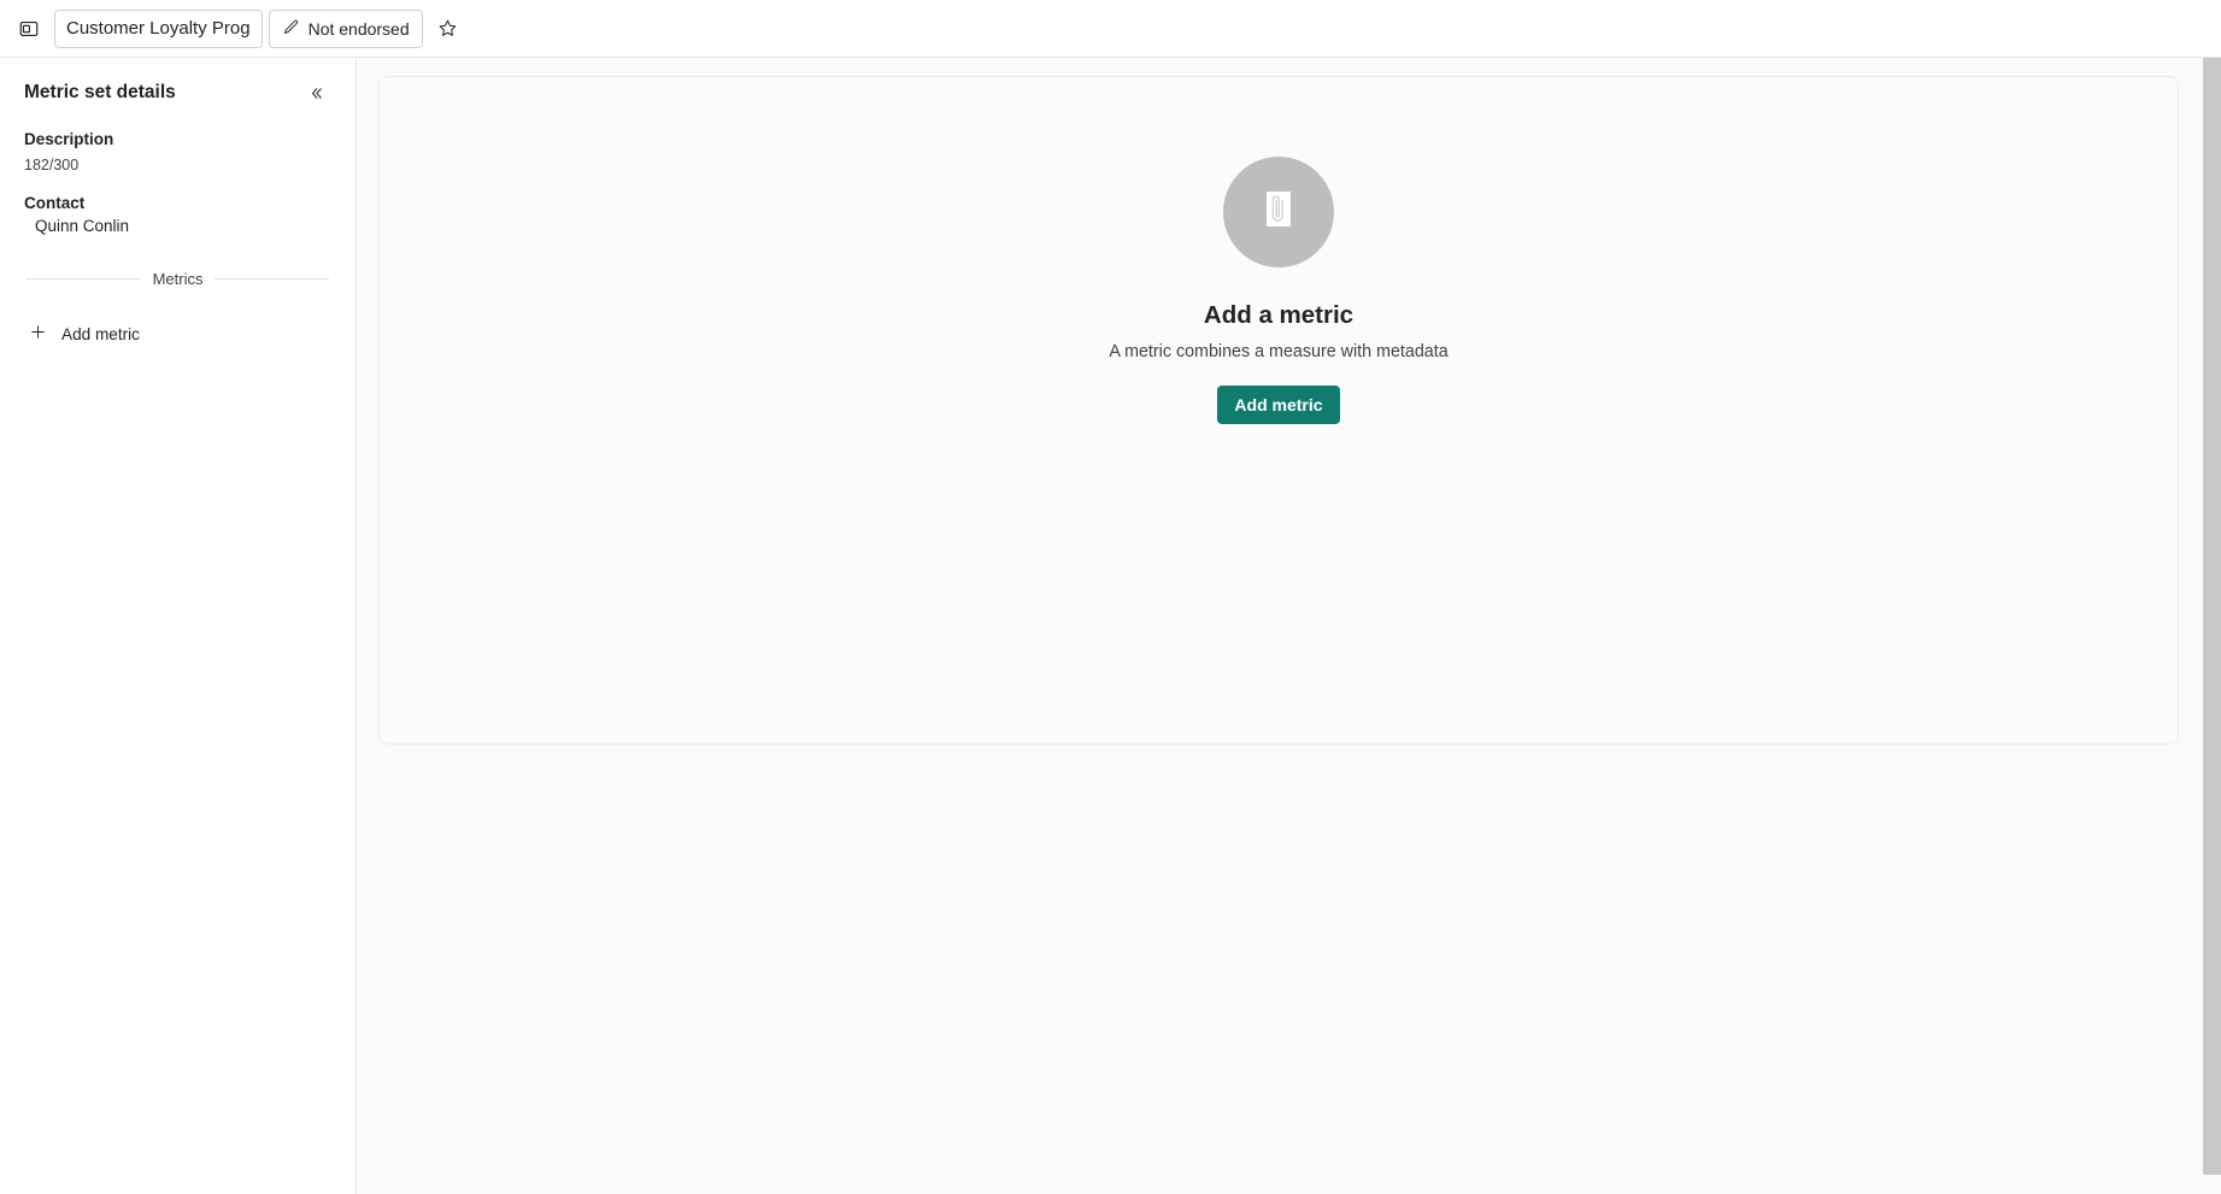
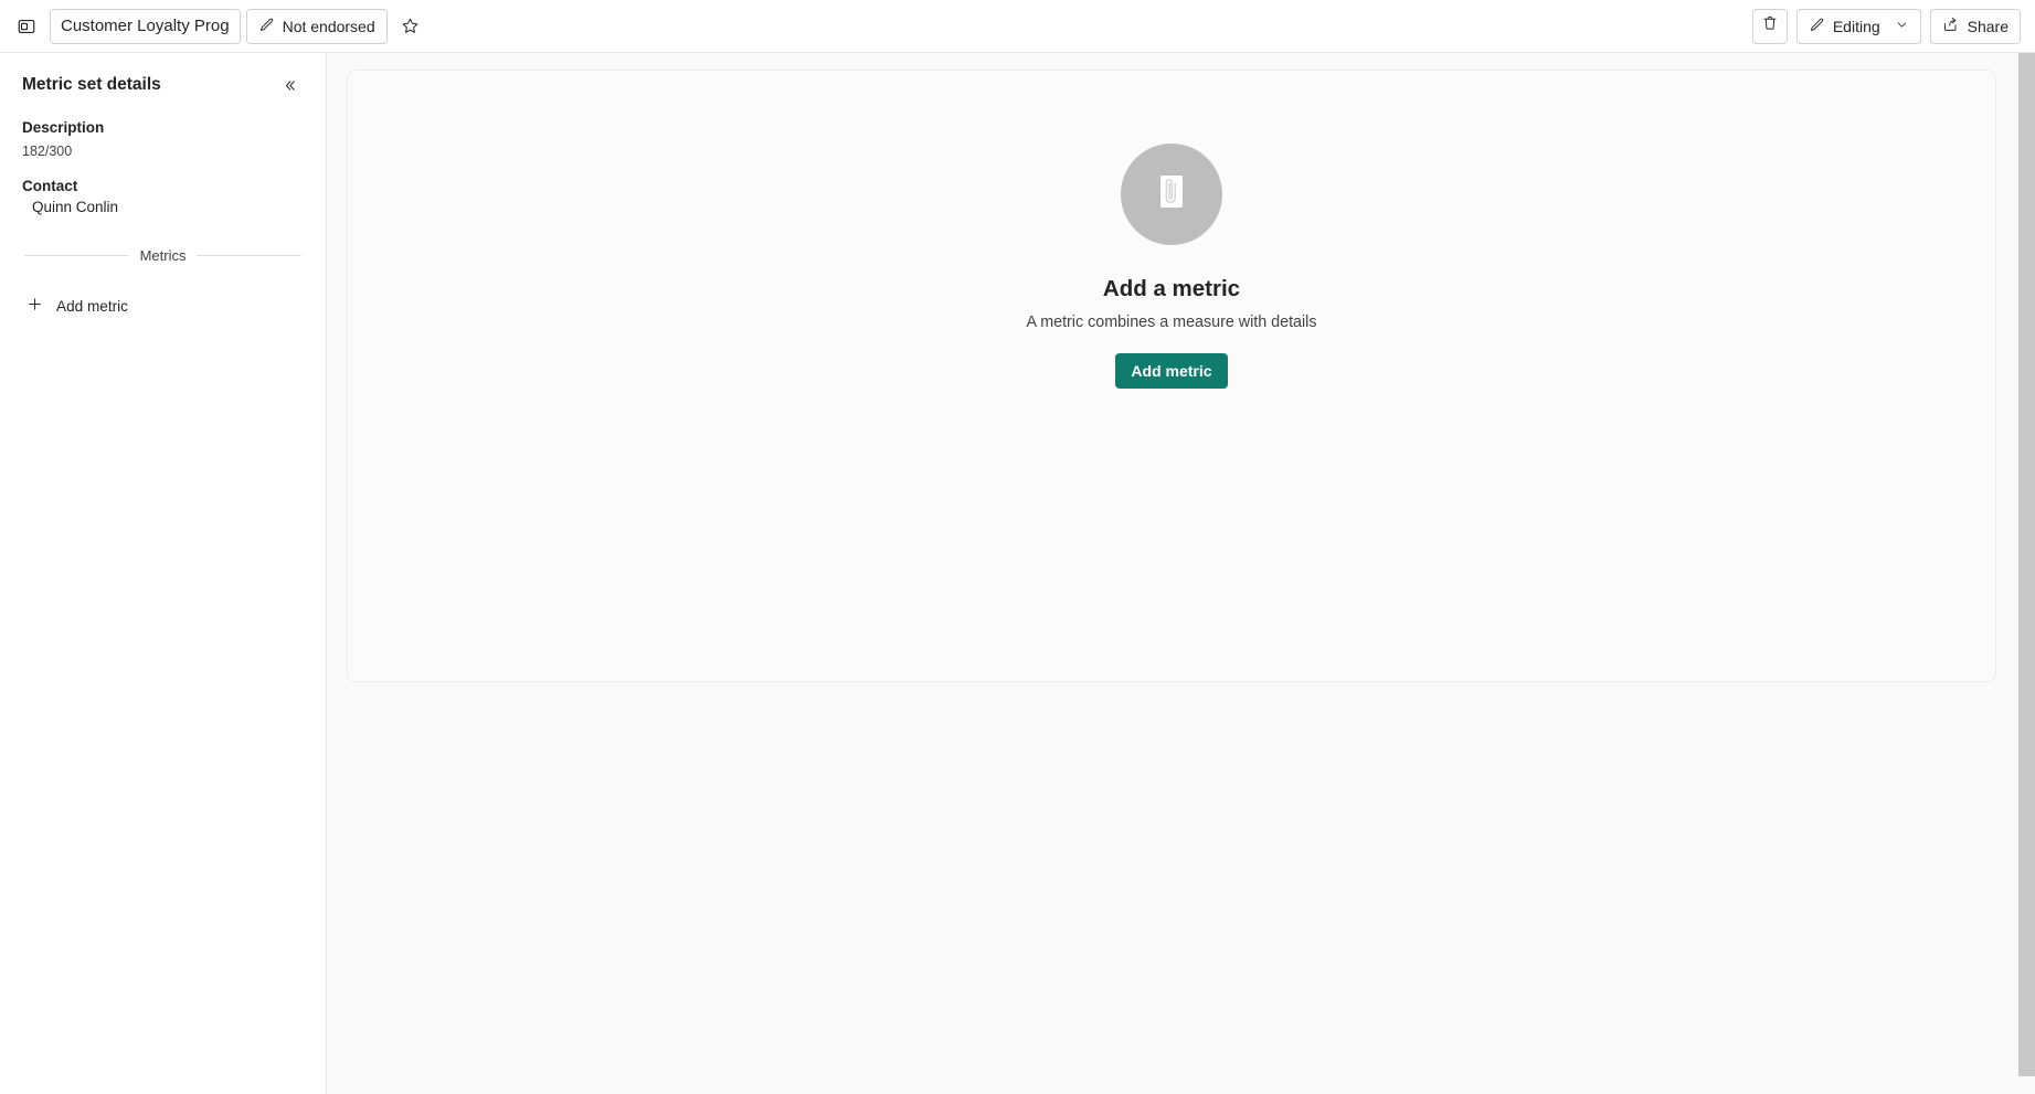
  Customer Loyalty Prog
  Not endorsed
+ Editing
+ Share
  Metric set details
  Description
  182/300
  Contact
  Quinn Conlin
  Metrics
  Add metric
  Add a metric
- A metric combines a measure with metadata
+ A metric combines a measure with details
  Add metric
